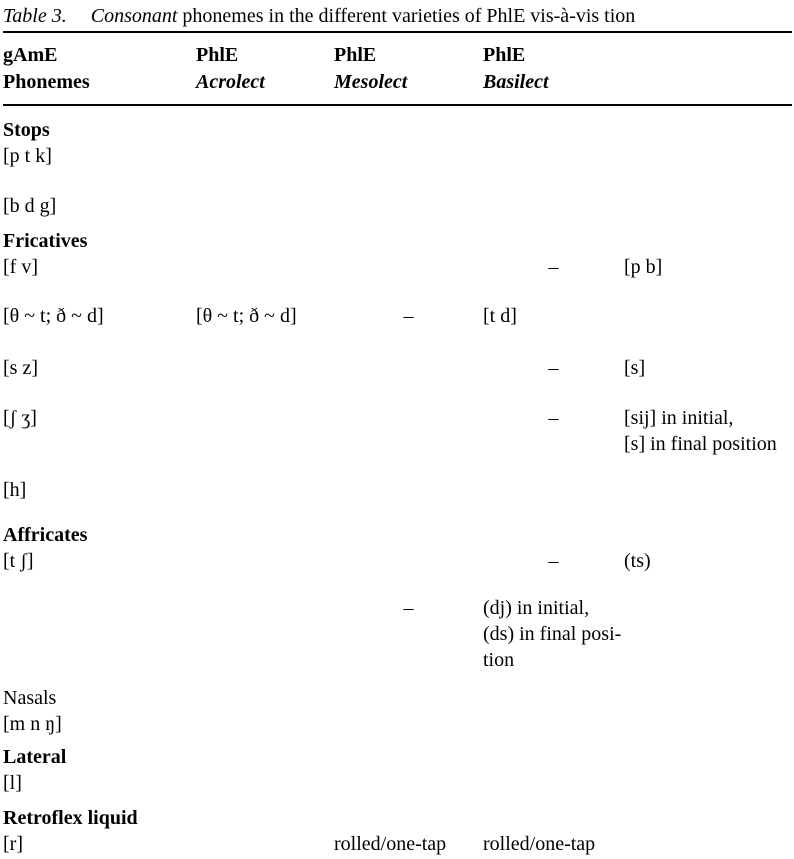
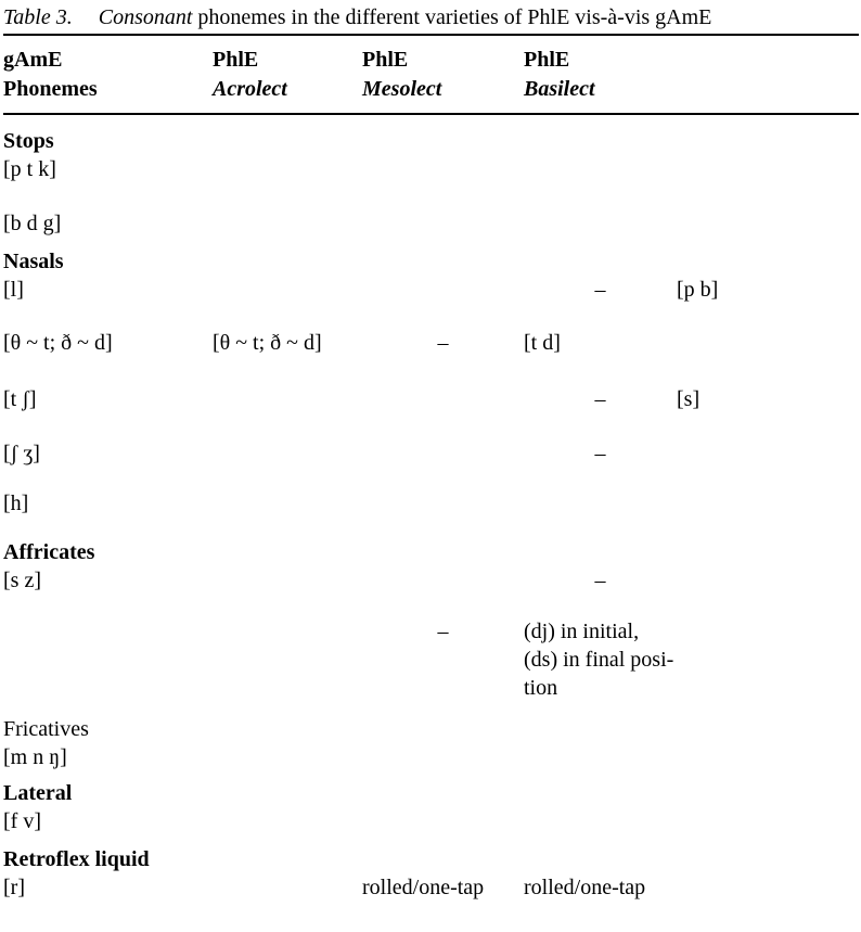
- Table 3. Consonant phonemes in the different varieties of PhlE vis-à-vis tion
+ Table 3. Consonant phonemes in the different varieties of PhlE vis-à-vis gAmE
  gAmE
  Phonemes
  PhlE
  Acrolect
  PhlE
  Mesolect
  PhlE
  Basilect
  Stops
  [p t k]
  [b d g]
- Fricatives
+ Nasals
- [f v]
+ [l]
  –
  [p b]
  [θ ~ t; ð ~ d]
  [θ ~ t; ð ~ d]
  –
  [t d]
- [s z]
+ [t ʃ]
  –
  [s]
  [ʃ ʒ]
  –
- [sij] in initial,
- [s] in final position
  [h]
  Affricates
- [t ʃ]
+ [s z]
  –
- (ts)
  –
  (dj) in initial,
  (ds) in final posi-
  tion
- Nasals
+ Fricatives
  [m n ŋ]
  Lateral
- [l]
+ [f v]
  Retroflex liquid
  [r]
  rolled/one-tap
  rolled/one-tap
